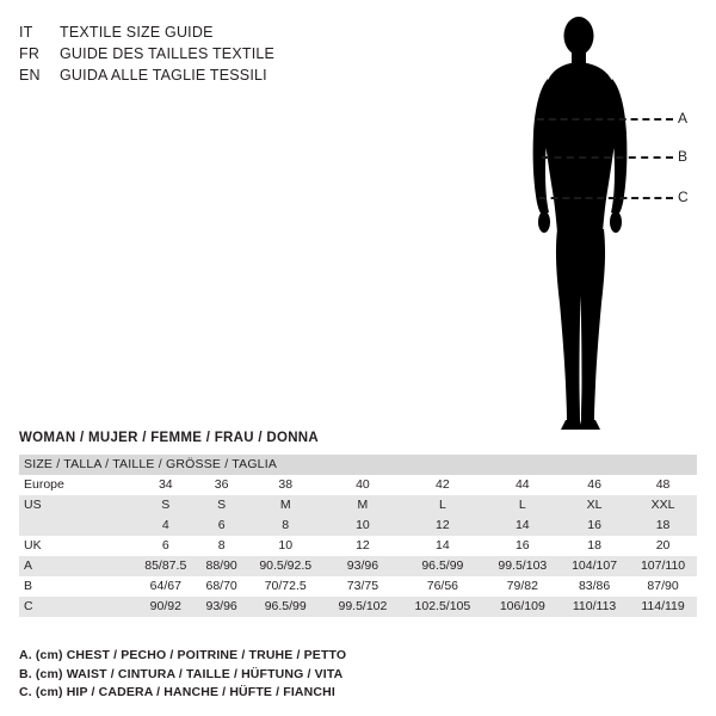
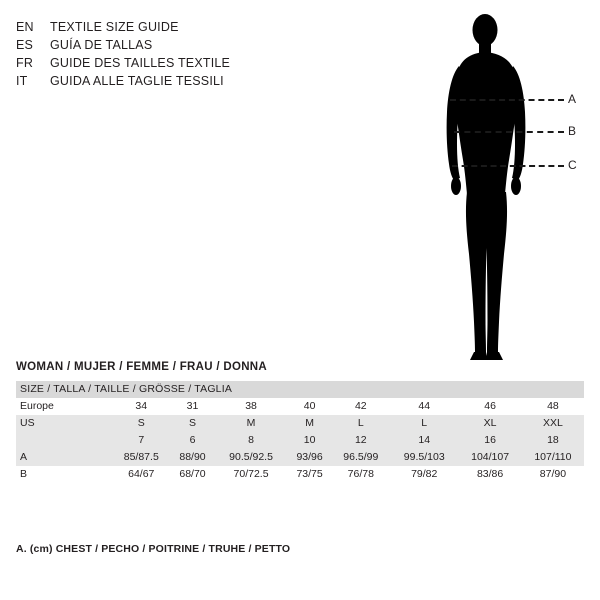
- IT
+ EN
  TEXTILE SIZE GUIDE
+ ES
+ GUÍA DE TALLAS
  FR
  GUIDE DES TAILLES TEXTILE
- EN
+ IT
  GUIDA ALLE TAGLIE TESSILI
  A
  B
  C
  WOMAN / MUJER / FEMME / FRAU / DONNA
  SIZE / TALLA / TAILLE / GRÖSSE / TAGLIA
- Europe	34	36	38	40	42	44	46	48
+ Europe	34	31	38	40	42	44	46	48
  US	S	S	M	M	L	L	XL	XXL
- 	4	6	8	10	12	14	16	18
+ 	7	6	8	10	12	14	16	18
- UK	6	8	10	12	14	16	18	20
  A	85/87.5	88/90	90.5/92.5	93/96	96.5/99	99.5/103	104/107	107/110
- B	64/67	68/70	70/72.5	73/75	76/56	79/82	83/86	87/90
+ B	64/67	68/70	70/72.5	73/75	76/78	79/82	83/86	87/90
- C	90/92	93/96	96.5/99	99.5/102	102.5/105	106/109	110/113	114/119
  A. (cm) CHEST / PECHO / POITRINE / TRUHE / PETTO
- B. (cm) WAIST / CINTURA / TAILLE / HÜFTUNG / VITA
- C. (cm) HIP / CADERA / HANCHE / HÜFTE / FIANCHI
